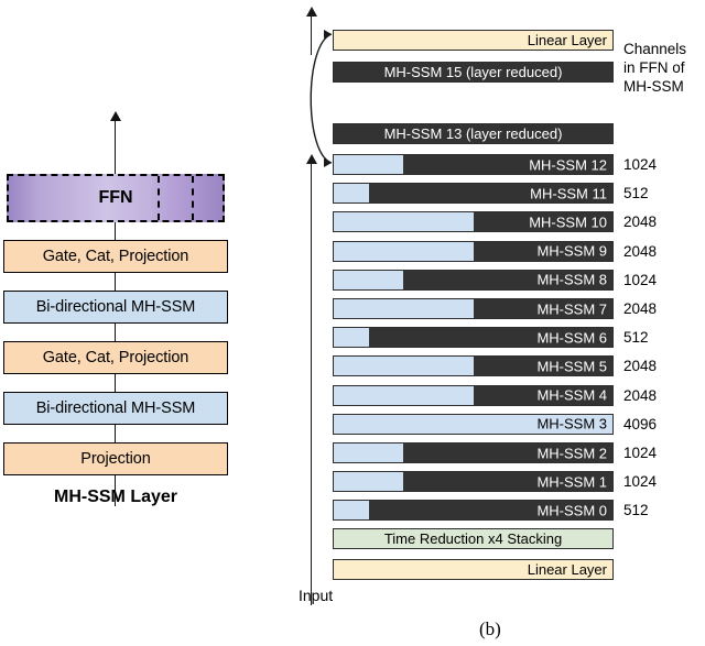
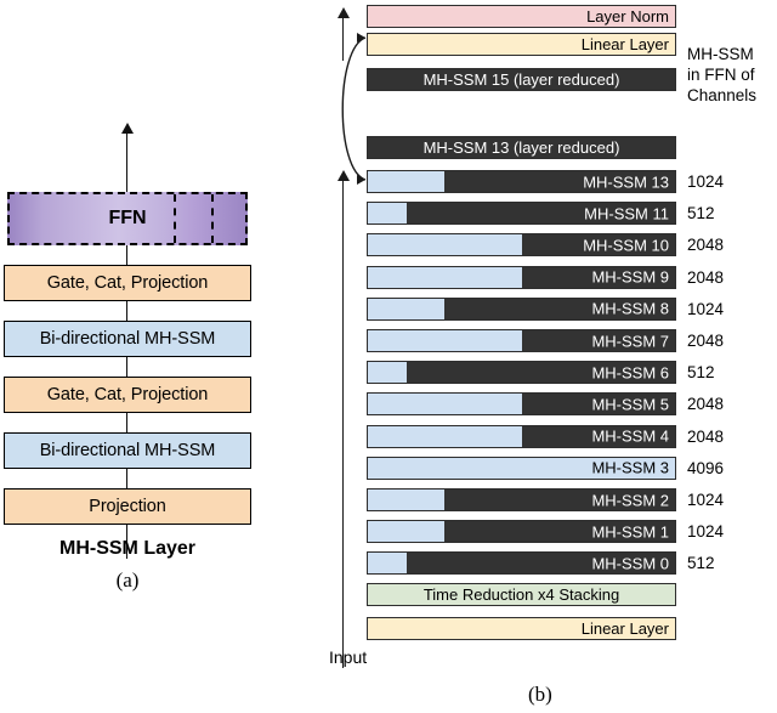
  FFN
  Gate, Cat, Projection
  Bi-directional MH-SSM
  Gate, Cat, Projection
  Bi-directional MH-SSM
  Projection
  MH-SSM Layer
+ (a)
+ Layer Norm
  Linear Layer
  MH-SSM 15 (layer reduced)
  MH-SSM 13 (layer reduced)
- Channels
+ MH-SSM
  in FFN of
- MH-SSM
+ Channels
- MH-SSM 12
+ MH-SSM 13
  1024
  MH-SSM 11
  512
  MH-SSM 10
  2048
  MH-SSM 9
  2048
  MH-SSM 8
  1024
  MH-SSM 7
  2048
  MH-SSM 6
  512
  MH-SSM 5
  2048
  MH-SSM 4
  2048
  MH-SSM 3
  4096
  MH-SSM 2
  1024
  MH-SSM 1
  1024
  MH-SSM 0
  512
  Time Reduction x4 Stacking
  Linear Layer
  Input
  (b)
